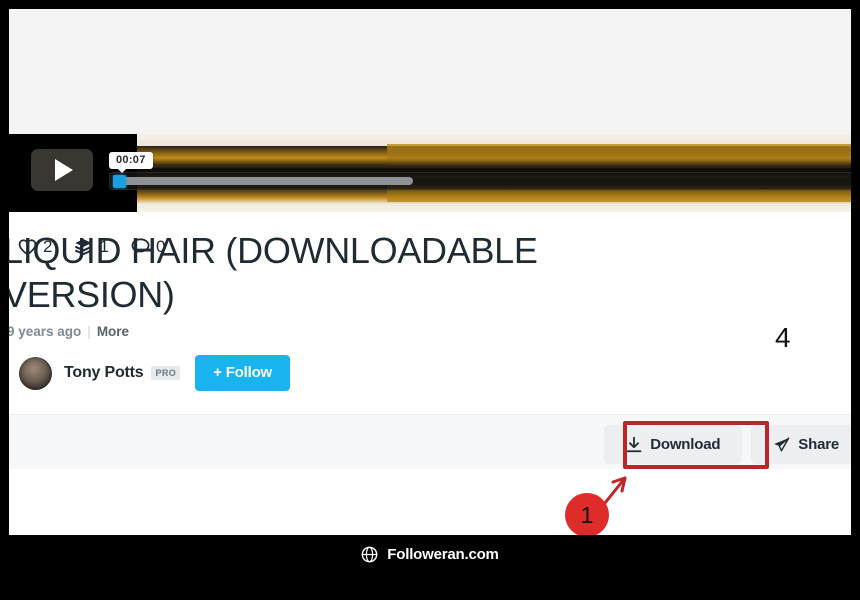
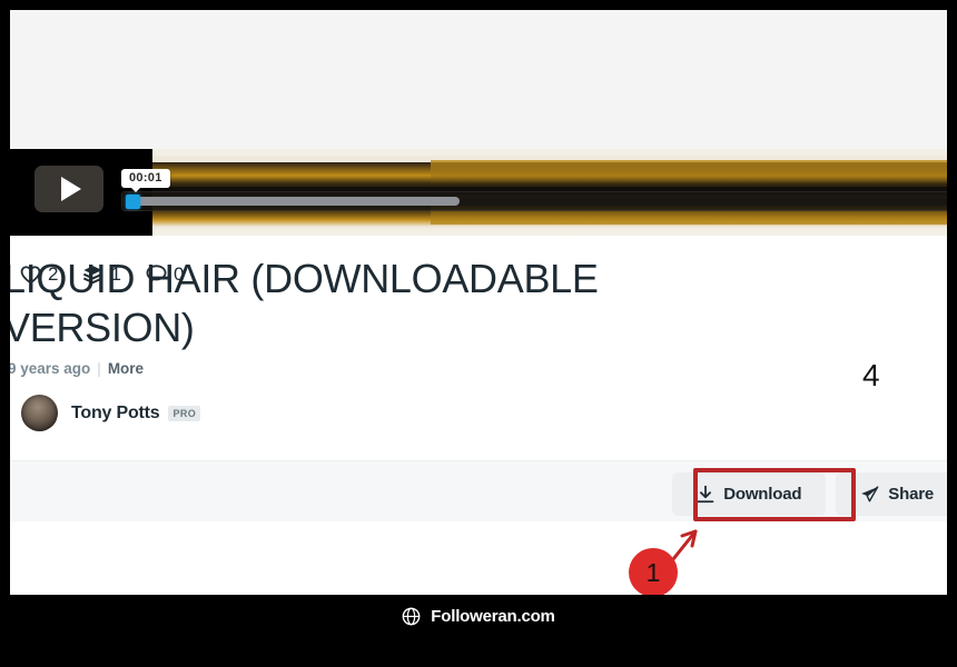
- 00:07
+ 00:01
  LIQUDAIR (DOWNLOADABLE VERSION)
  9 years ago | More
  Tony Potts
  PRO
- + Follow
  2
  1
  0
  Download
  Share
  4
  1
  Followeran.com
